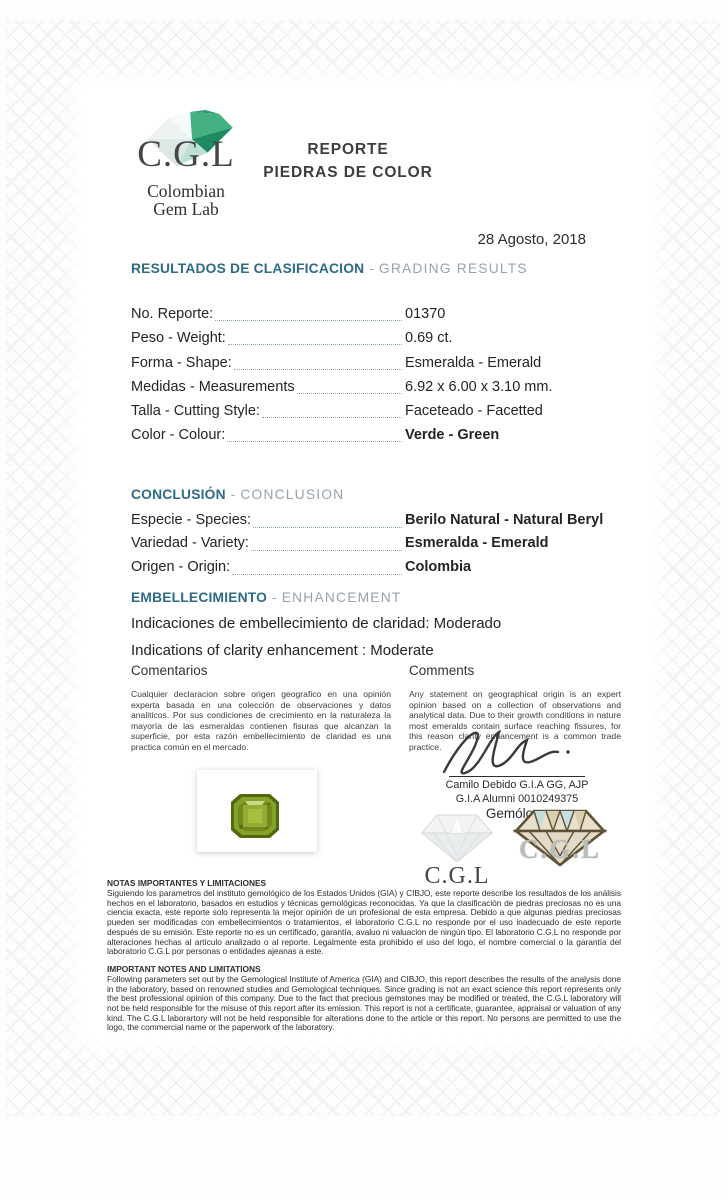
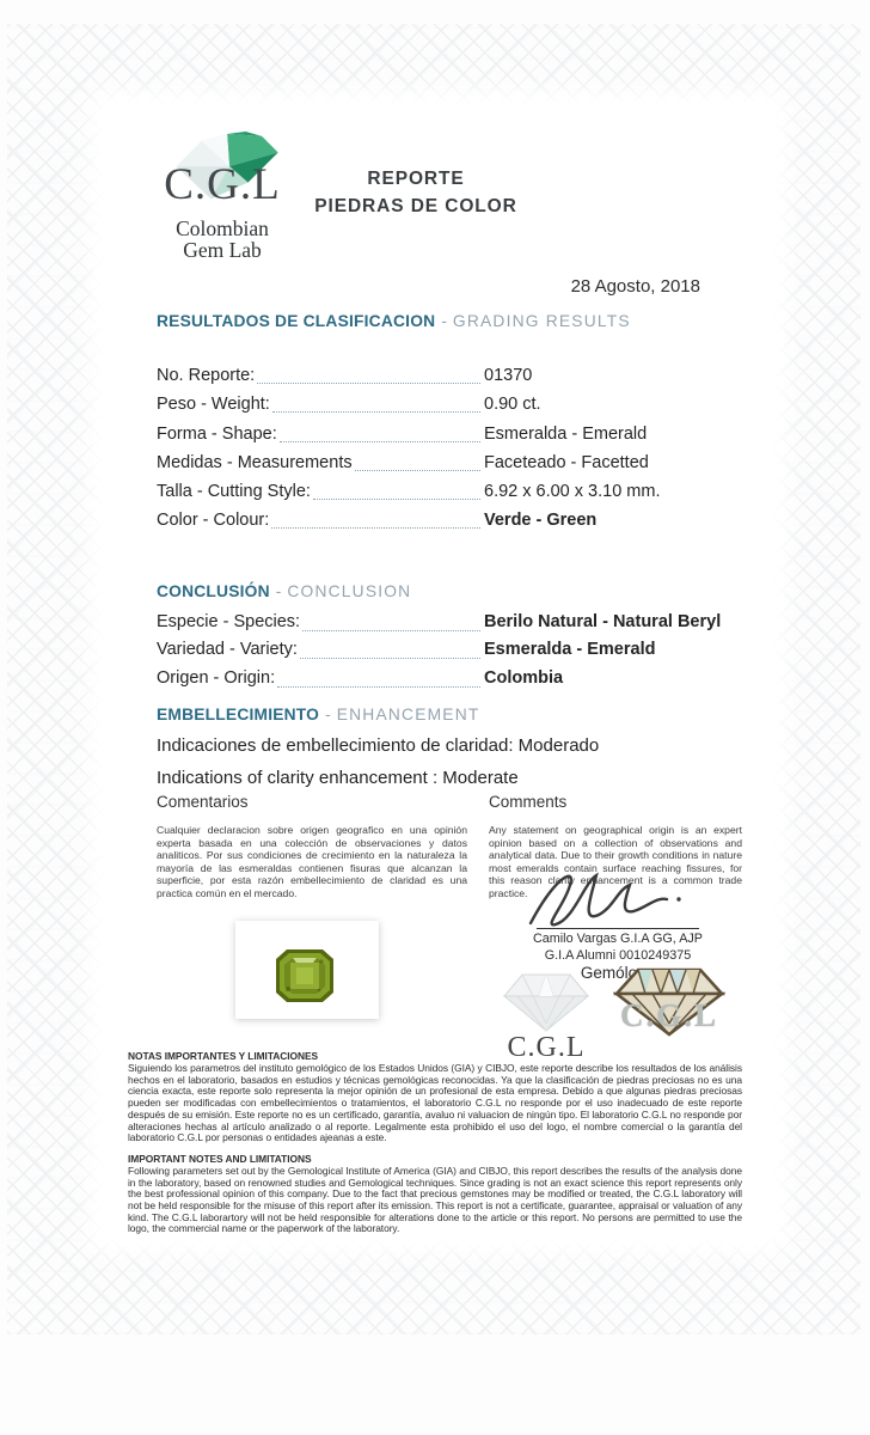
  C.G.L
  Colombian
  Gem Lab
  REPORTE
  PIEDRAS DE COLOR
  28 Agosto, 2018
  RESULTADOS DE CLASIFICACION - GRADING RESULTS
  No. Reporte:
  01370
  Peso - Weight:
- 0.69 ct.
+ 0.90 ct.
  Forma - Shape:
  Esmeralda - Emerald
  Medidas - Measurements
- 6.92 x 6.00 x 3.10 mm.
+ Faceteado - Facetted
  Talla - Cutting Style:
- Faceteado - Facetted
+ 6.92 x 6.00 x 3.10 mm.
  Color - Colour:
  Verde - Green
  CONCLUSIÓN - CONCLUSION
  Especie - Species:
  Berilo Natural - Natural Beryl
  Variedad - Variety:
  Esmeralda - Emerald
  Origen - Origin:
  Colombia
  EMBELLECIMIENTO - ENHANCEMENT
  Indicaciones de embellecimiento de claridad: Moderado
  Indications of clarity enhancement : Moderate
  Comentarios
  Comments
  Cualquier declaracion sobre origen geografico en una opinión experta basada en una colección de observaciones y datos analiticos. Por sus condiciones de crecimiento en la naturaleza la mayoría de las esmeraldas contienen fisuras que alcanzan la superficie, por esta razón embellecimiento de claridad es una practica común en el mercado.
  Any statement on geographical origin is an expert opinion based on a collection of observations and analytical data. Due to their growth conditions in nature most emeralds contain surface reaching fissures, for this reason clait enancement is a common trade practice.
- Camilo Debido G.I.A GG, AJP
+ Camilo Vargas G.I.A GG, AJP
  G.I.A Alumni 0010249375
  Gemólo
  C.G.L
  C.G.L
  NOTAS IMPORTANTES Y LIMITACIONES
  Siguiendo los parametros del instituto gemológico de los Estados Unidos (GIA) y CIBJO, este reporte describe los resultados de los análisis hechos en el laboratorio, basados en estudios y técnicas gemológicas reconocidas. Ya que la clasificación de piedras preciosas no es una ciencia exacta, este reporte solo representa la mejor opinión de un profesional de esta empresa. Debido a que algunas piedras preciosas pueden ser modificadas con embellecimientos o tratamientos, el laboratorio C.G.L no responde por el uso inadecuado de este reporte después de su emisión. Este reporte no es un certificado, garantía, avaluo ni valuacion de ningún tipo. El laboratorio C.G.L no responde por alteraciones hechas al artículo analizado o al reporte. Legalmente esta prohibido el uso del logo, el nombre comercial o la garantía del laboratorio C.G.L por personas o entidades ajeanas a este.
  IMPORTANT NOTES AND LIMITATIONS
  Following parameters set out by the Gemological Institute of America (GIA) and CIBJO, this report describes the results of the analysis done in the laboratory, based on renowned studies and Gemological techniques. Since grading is not an exact science this report represents only the best professional opinion of this company. Due to the fact that precious gemstones may be modified or treated, the C.G.L laboratory will not be held responsible for the misuse of this report after its emission. This report is not a certificate, guarantee, appraisal or valuation of any kind. The C.G.L laborartory will not be held responsible for alterations done to the article or this report. No persons are permitted to use the logo, the commercial name or the paperwork of the laboratory.
